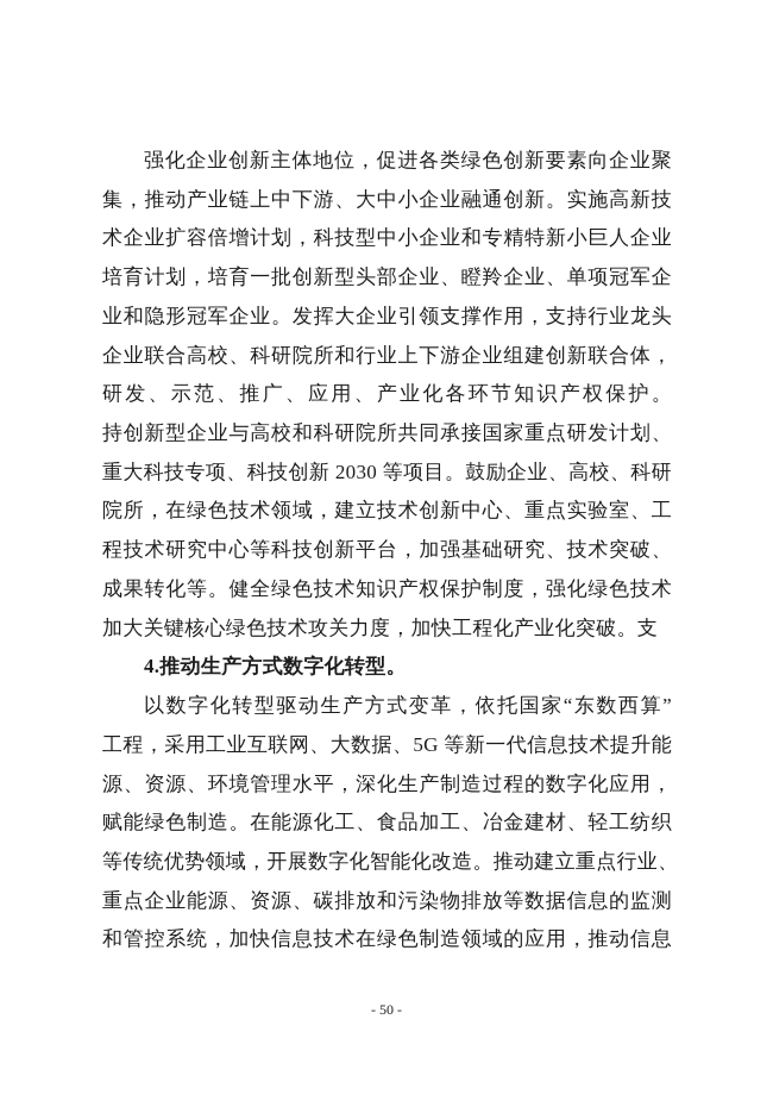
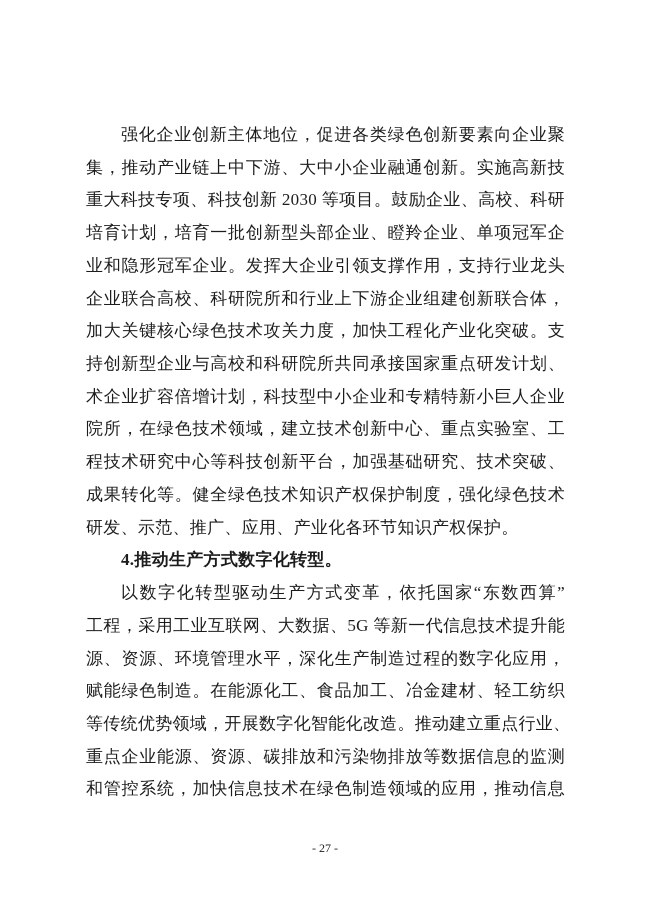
  强化企业创新主体地位，促进各类绿色创新要素向企业聚
  集，推动产业链上中下游、大中小企业融通创新。实施高新技
- 术企业扩容倍增计划，科技型中小企业和专精特新小巨人企业
+ 重大科技专项、科技创新 2030 等项目。鼓励企业、高校、科研
  培育计划，培育一批创新型头部企业、瞪羚企业、单项冠军企
  业和隐形冠军企业。发挥大企业引领支撑作用，支持行业龙头
  企业联合高校、科研院所和行业上下游企业组建创新联合体，
- 研发、示范、推广、应用、产业化各环节知识产权保护。
+ 加大关键核心绿色技术攻关力度，加快工程化产业化突破。支
  持创新型企业与高校和科研院所共同承接国家重点研发计划、
- 重大科技专项、科技创新 2030 等项目。鼓励企业、高校、科研
+ 术企业扩容倍增计划，科技型中小企业和专精特新小巨人企业
  院所，在绿色技术领域，建立技术创新中心、重点实验室、工
  程技术研究中心等科技创新平台，加强基础研究、技术突破、
  成果转化等。健全绿色技术知识产权保护制度，强化绿色技术
- 加大关键核心绿色技术攻关力度，加快工程化产业化突破。支
+ 研发、示范、推广、应用、产业化各环节知识产权保护。
  4.推动生产方式数字化转型。
  以数字化转型驱动生产方式变革，依托国家“东数西算”
  工程，采用工业互联网、大数据、5G 等新一代信息技术提升能
  源、资源、环境管理水平，深化生产制造过程的数字化应用，
  赋能绿色制造。在能源化工、食品加工、冶金建材、轻工纺织
  等传统优势领域，开展数字化智能化改造。推动建立重点行业、
  重点企业能源、资源、碳排放和污染物排放等数据信息的监测
  和管控系统，加快信息技术在绿色制造领域的应用，推动信息
- - 50 -
+ - 27 -
